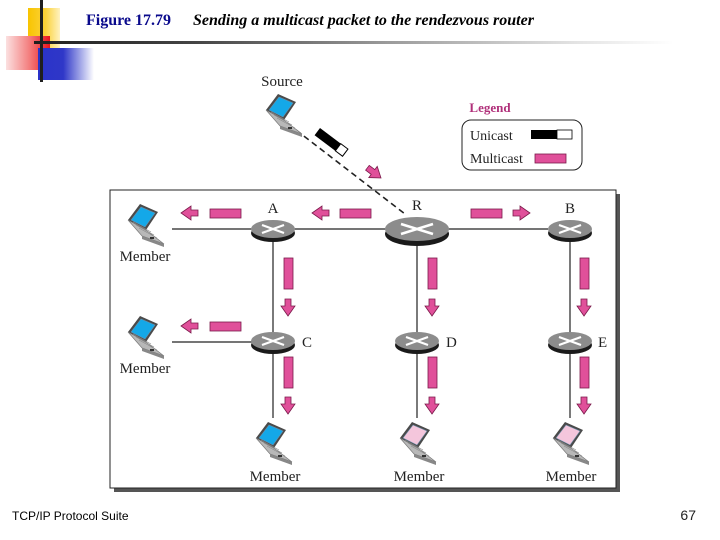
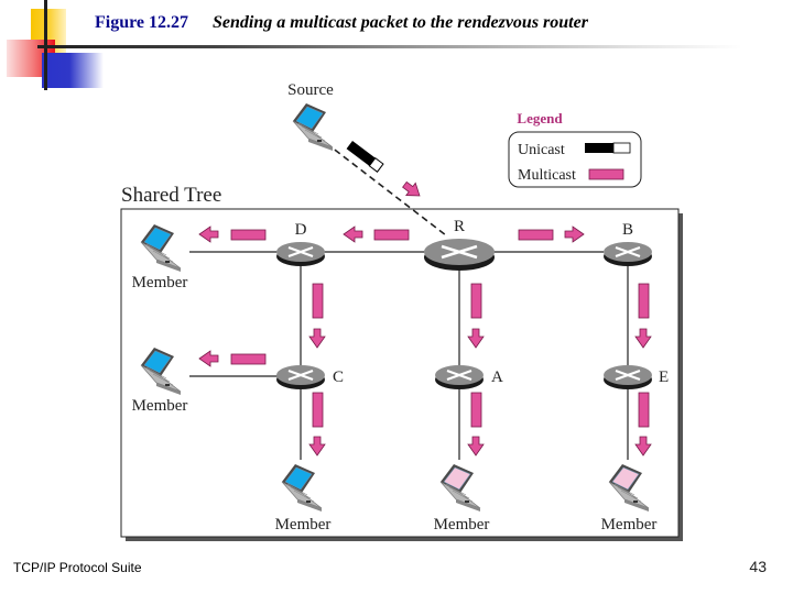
- Figure 17.79 Sending a multicast packet to the rendezvous router
+ Figure 12.27 Sending a multicast packet to the rendezvous router
  Source
  Legend
  Unicast
  Multicast
+ Shared Tree
- A
+ D
  R
  B
  C
- D
+ A
  E
  Member
  Member
  Member
  Member
  Member
  TCP/IP Protocol Suite
- 67
+ 43
